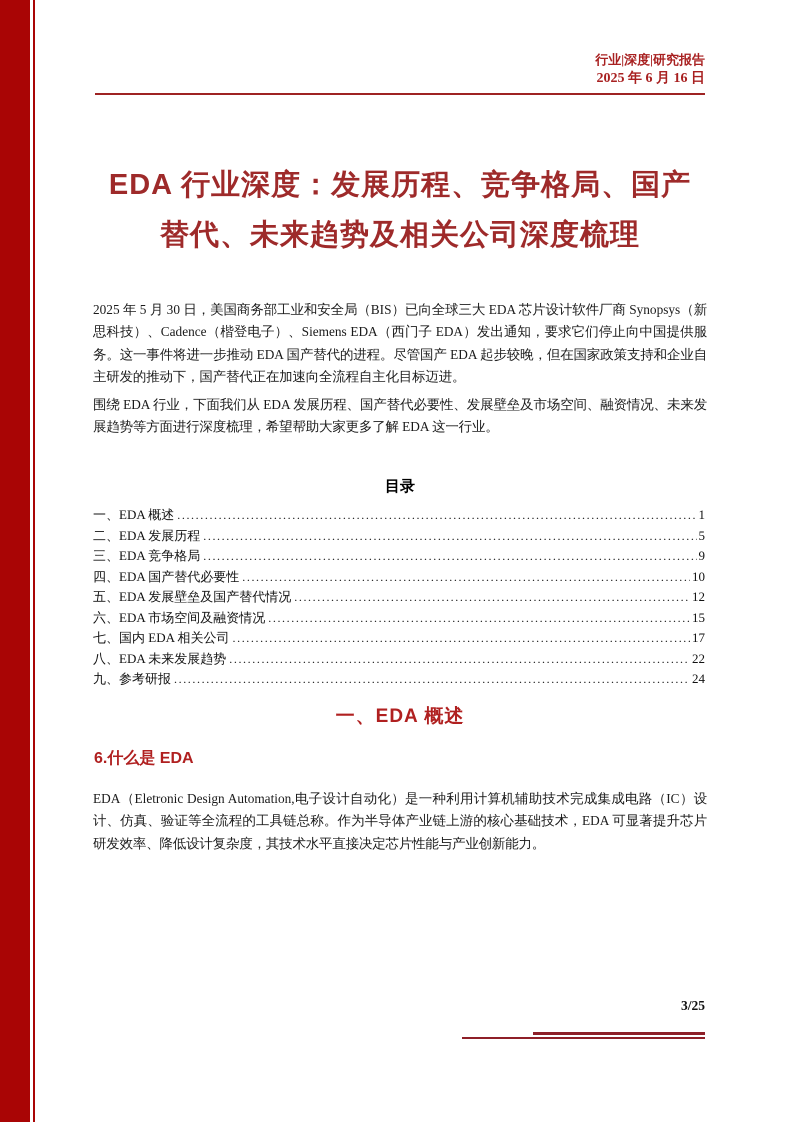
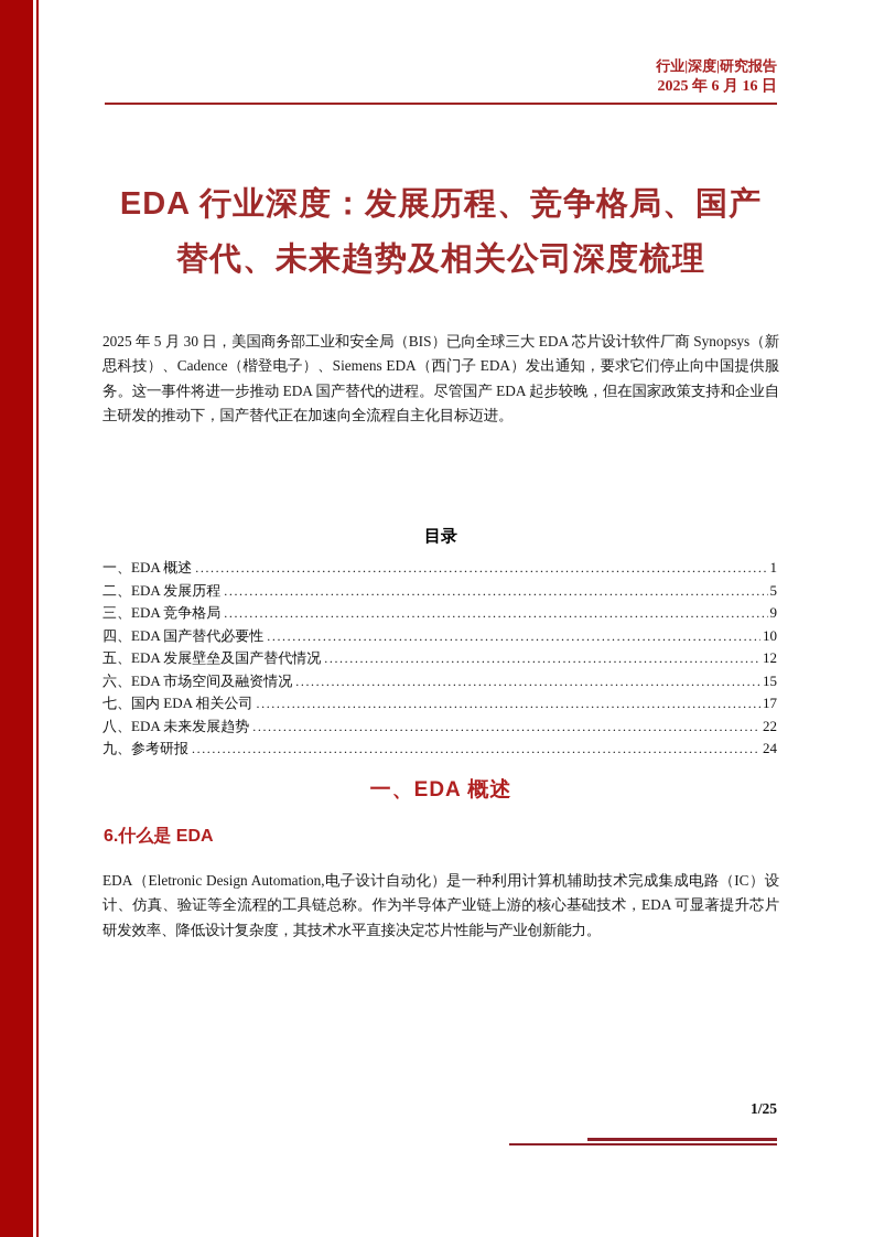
  行业|深度|研究报告
  2025 年 6 月 16 日
  EDA 行业深度：发展历程、竞争格局、国产
  替代、未来趋势及相关公司深度梳理
  2025 年 5 月 30 日，美国商务部工业和安全局（BIS）已向全球三大 EDA 芯片设计软件厂商 Synopsys（新思科技）、Cadence（楷登电子）、Siemens EDA（西门子 EDA）发出通知，要求它们停止向中国提供服务。这一事件将进一步推动 EDA 国产替代的进程。尽管国产 EDA 起步较晚，但在国家政策支持和企业自主研发的推动下，国产替代正在加速向全流程自主化目标迈进。
- 围绕 EDA 行业，下面我们从 EDA 发展历程、国产替代必要性、发展壁垒及市场空间、融资情况、未来发展趋势等方面进行深度梳理，希望帮助大家更多了解 EDA 这一行业。
  目录
  一、EDA 概述
  .................................................................................................................
  1
  二、EDA 发展历程
  ...........................................................................................................
  5
  三、EDA 竞争格局
  ...........................................................................................................
  9
  四、EDA 国产替代必要性
  .................................................................................................
  10
  五、EDA 发展壁垒及国产替代情况
  ......................................................................................
  12
  六、EDA 市场空间及融资情况
  ............................................................................................
  15
  七、国内 EDA 相关公司
  ...................................................................................................
  17
  八、EDA 未来发展趋势
  ....................................................................................................
  22
  九、参考研报
  ................................................................................................................
  24
  一、EDA 概述
  6.什么是 EDA
  EDA（Eletronic Design Automation,电子设计自动化）是一种利用计算机辅助技术完成集成电路（IC）设计、仿真、验证等全流程的工具链总称。作为半导体产业链上游的核心基础技术，EDA 可显著提升芯片研发效率、降低设计复杂度，其技术水平直接决定芯片性能与产业创新能力。
- 3/25
+ 1/25
